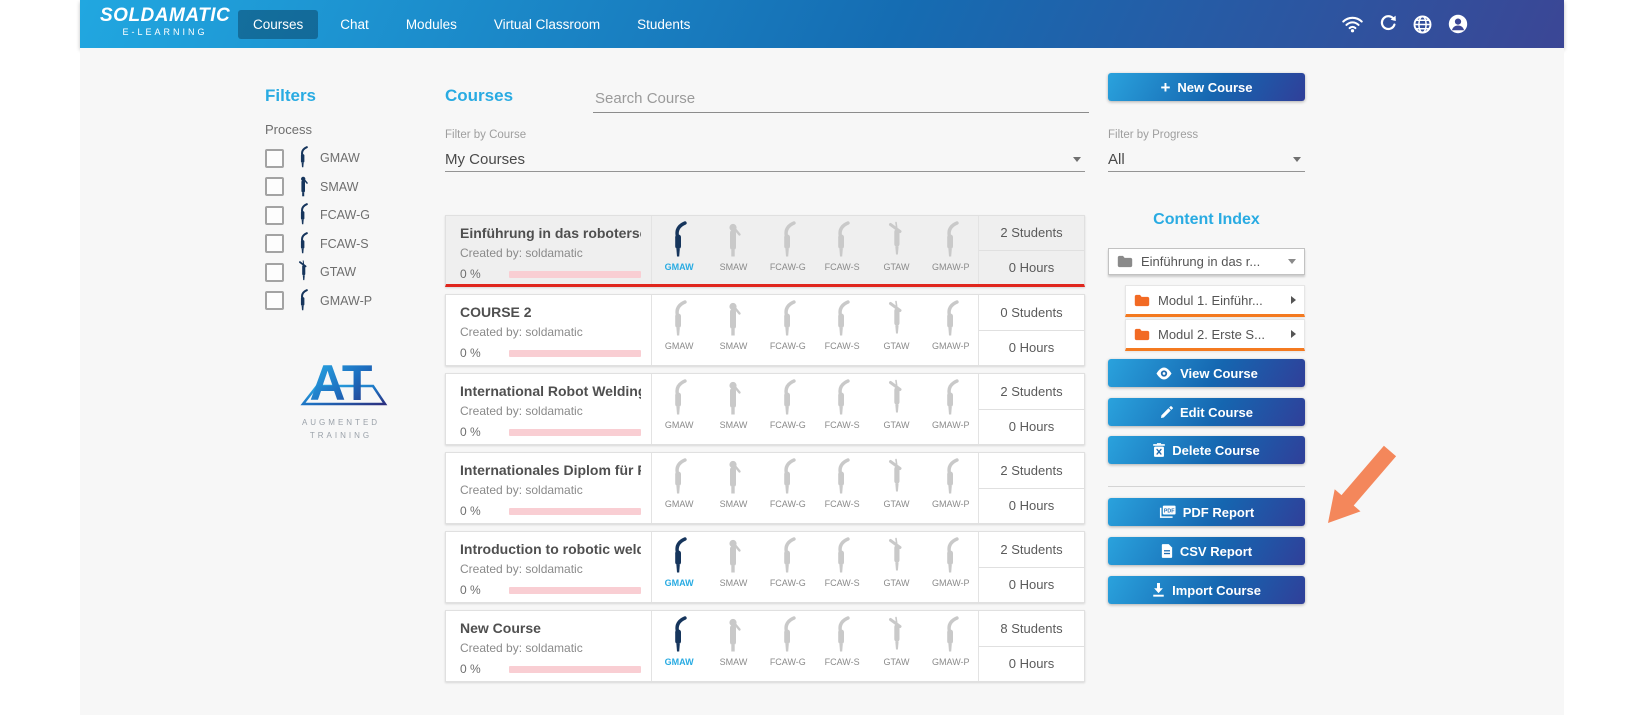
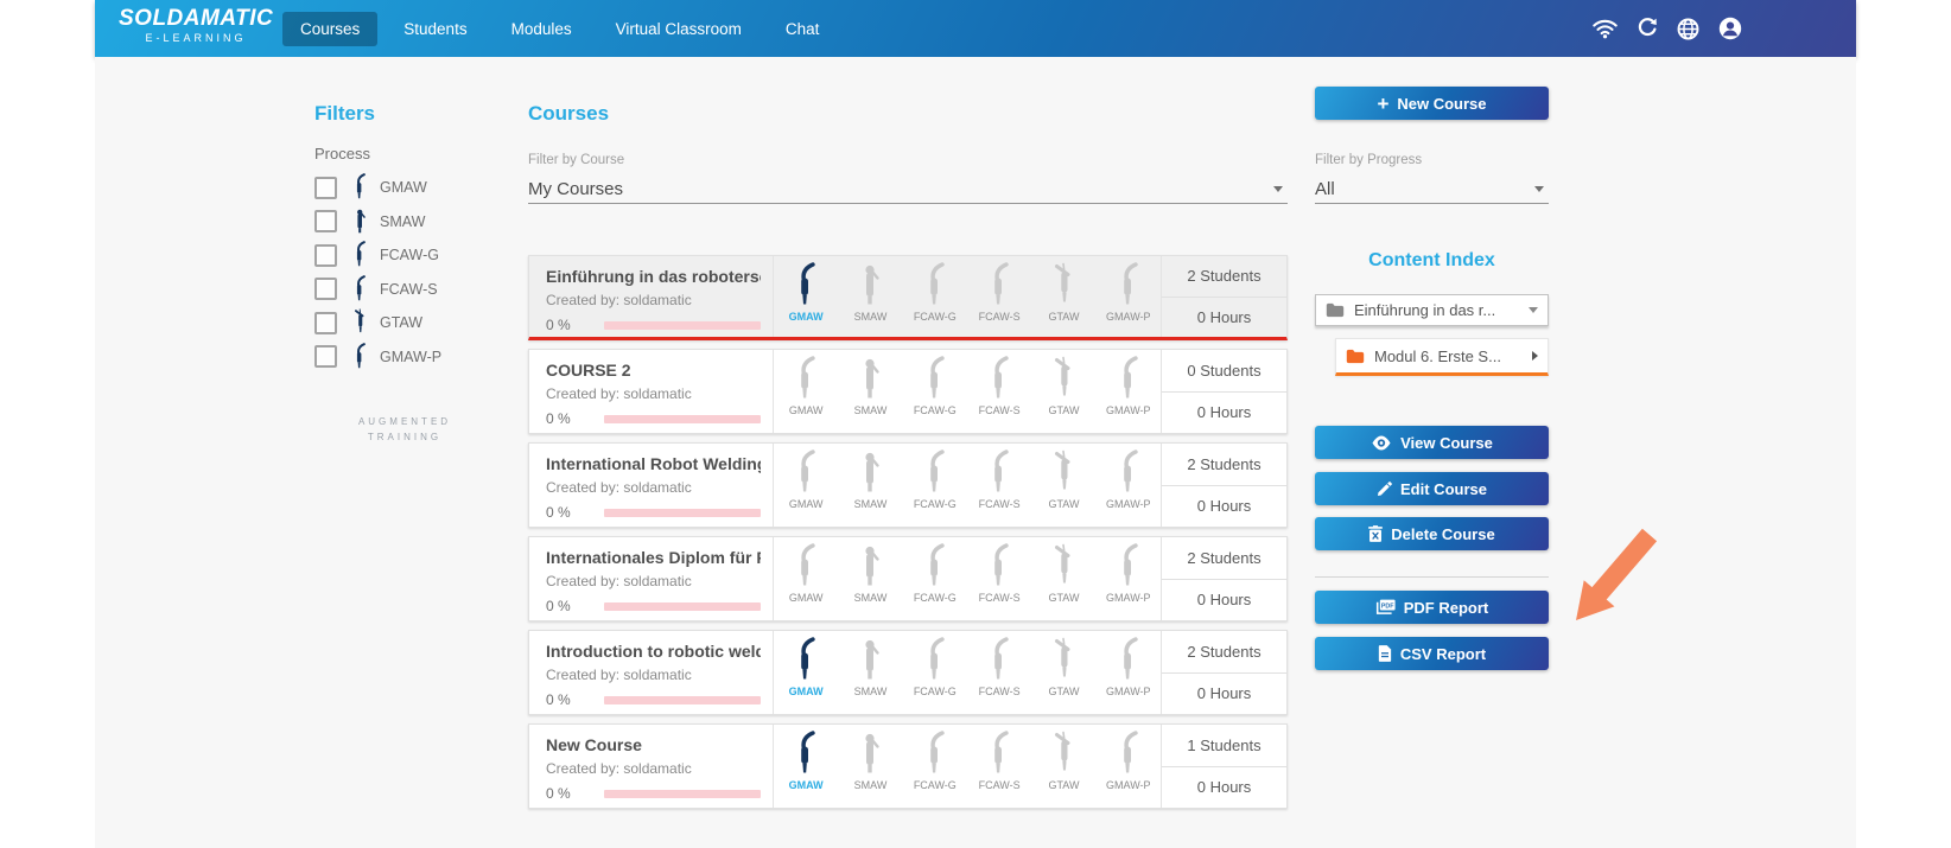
  SOLDAMATIC
  E-LEARNING
  Courses
- Chat
+ Students
  Modules
  Virtual Classroom
- Students
+ Chat
  Filters
  Process
  GMAW
  SMAW
  FCAW-G
  FCAW-S
  GTAW
  GMAW-P
- AT
  AUGMENTED
  TRAINING
  Courses
- Search Course
  Filter by Course
  My Courses
  Einführung in das roboters
  Created by: soldamatic
  0 %
  GMAW
  SMAW
  FCAW-G
  FCAW-S
  GTAW
  GMAW-P
  2 Students
  0 Hours
  COURSE 2
  Created by: soldamatic
  0 %
  GMAW
  SMAW
  FCAW-G
  FCAW-S
  GTAW
  GMAW-P
  0 Students
  0 Hours
  International Robot Weldin
  Created by: soldamatic
  0 %
  GMAW
  SMAW
  FCAW-G
  FCAW-S
  GTAW
  GMAW-P
  2 Students
  0 Hours
  Internationales Diplom für
  Created by: soldamatic
  0 %
  GMAW
  SMAW
  FCAW-G
  FCAW-S
  GTAW
  GMAW-P
  2 Students
  0 Hours
  Introduction to robotic weld
  Created by: soldamatic
  0 %
  GMAW
  SMAW
  FCAW-G
  FCAW-S
  GTAW
  GMAW-P
  2 Students
  0 Hours
  New Course
  Created by: soldamatic
  0 %
  GMAW
  SMAW
  FCAW-G
  FCAW-S
  GTAW
  GMAW-P
- 8 Students
+ 1 Students
  0 Hours
  +
  New Course
  Filter by Progress
  All
  Content Index
  Einführung in das r...
- Modul 1. Einführ...
- Modul 2. Erste S...
+ Modul 6. Erste S...
  View Course
  Edit Course
  Delete Course
  PDF Report
  CSV Report
- Import Course
